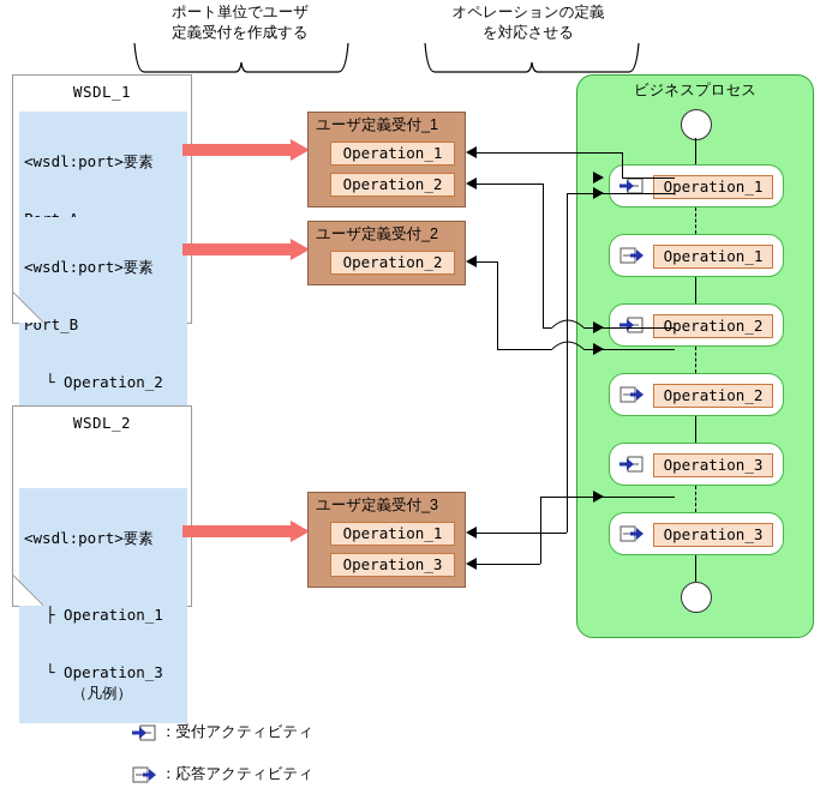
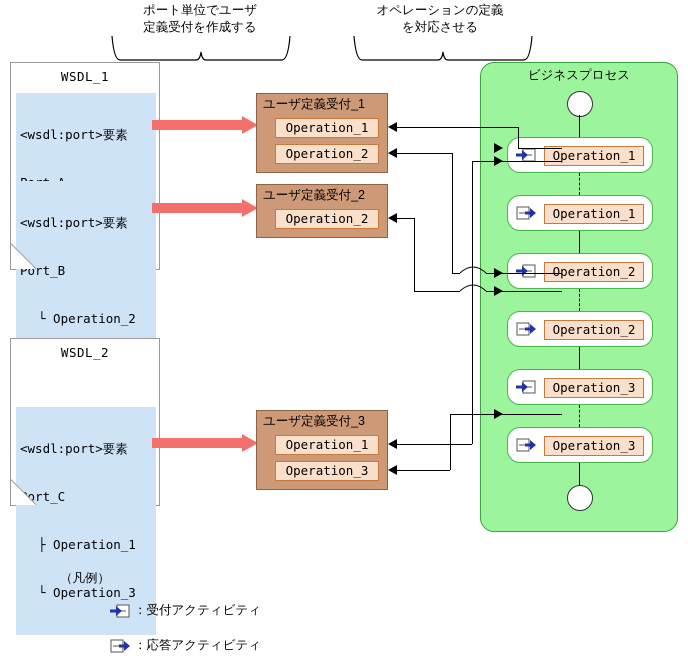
  ポート単位でユーザ
  定義受付を作成する
  オペレーションの定義
  を対応させる
  WSDL_1
  <wsdl:port>要素
  <wsdl:port>要素
  Port_B
  └ Operation_2
  WSDL_2
  <wsdl:port>要素
+ Port_C
  ├ Operation_1
  └ Operation_3
  ユーザ定義受付_1
  Operation_1
  Operation_2
  ユーザ定義受付_2
  Operation_2
  ユーザ定義受付_3
  Operation_1
  Operation_3
  ビジネスプロセス
  Operation_1
  Operation_1
  Operation_2
  Operation_2
  Operation_3
  Operation_3
  （凡例）
  ：受付アクティビティ
  ：応答アクティビティ
